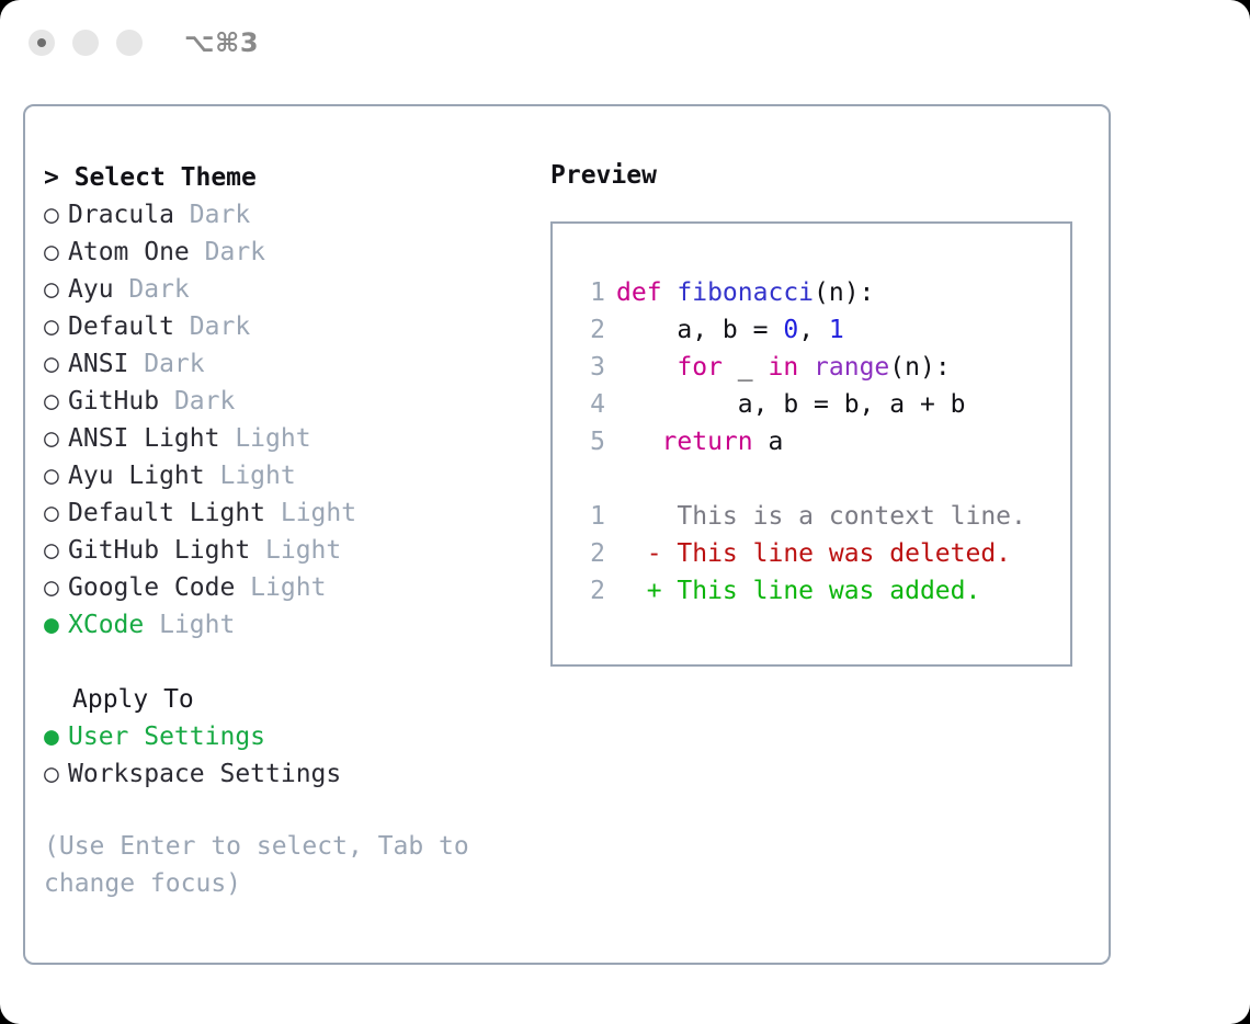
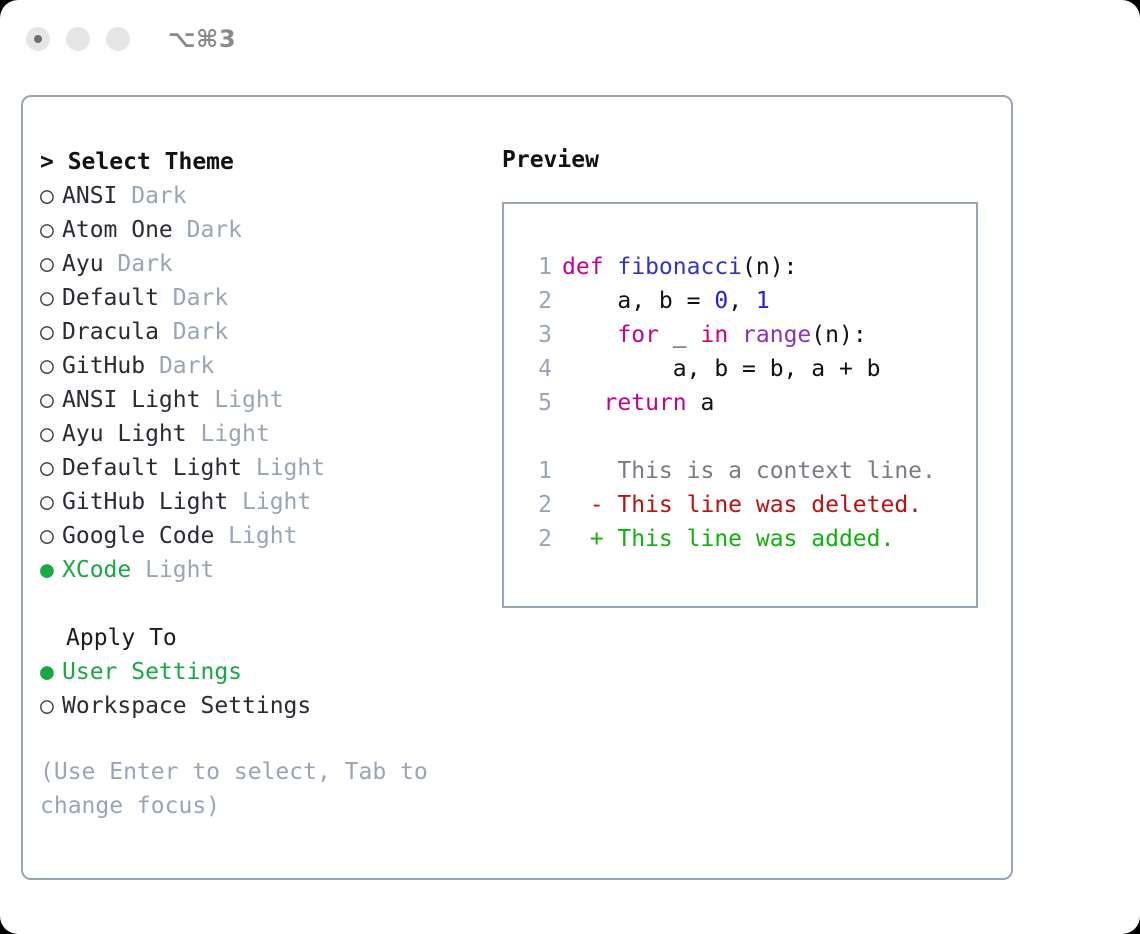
  ⌥⌘3
  > Select Theme
- ○ Dracula Dark
+ ○ ANSI Dark
  ○ Atom One Dark
  ○ Ayu Dark
  ○ Default Dark
- ○ ANSI Dark
+ ○ Dracula Dark
  ○ GitHub Dark
  ○ ANSI Light Light
  ○ Ayu Light Light
  ○ Default Light Light
  ○ GitHub Light Light
  ○ Google Code Light
  ● XCode Light
  Apply To
  ● User Settings
  ○ Workspace Settings
  (Use Enter to select, Tab to change focus)
  Preview
  1 def fibonacci(n):
  2 a, b = 0, 1
  3 for _ in range(n):
  4 a, b = b, a + b
  5 return a
  1 This is a context line.
  2 - This line was deleted.
  2 + This line was added.
